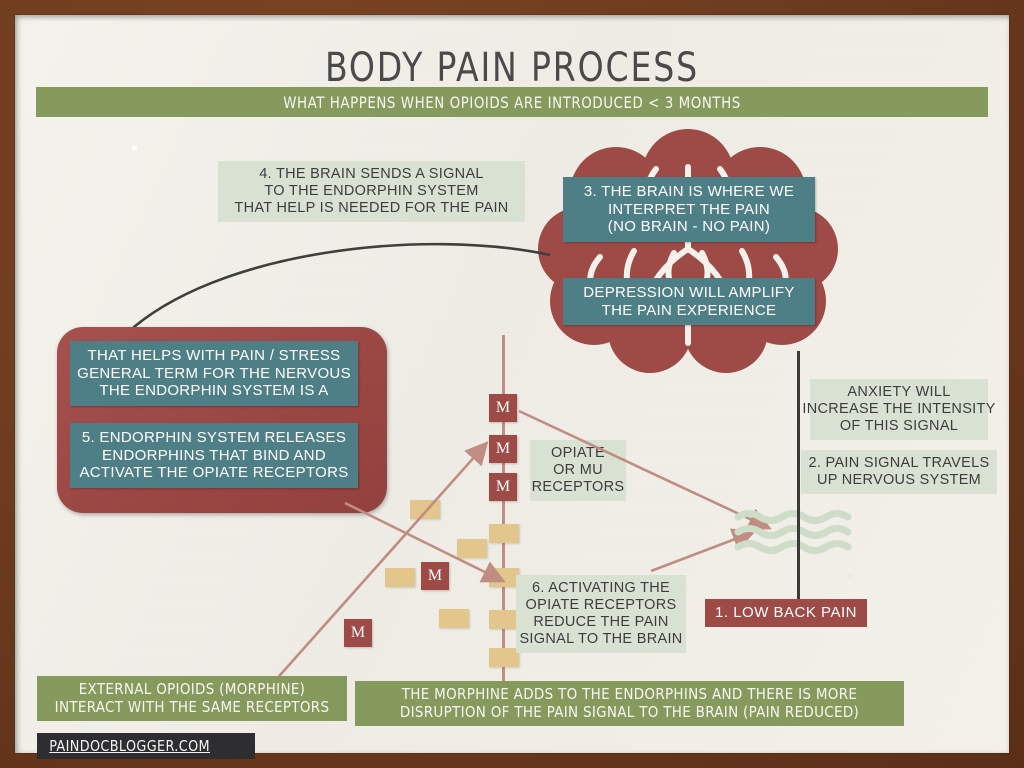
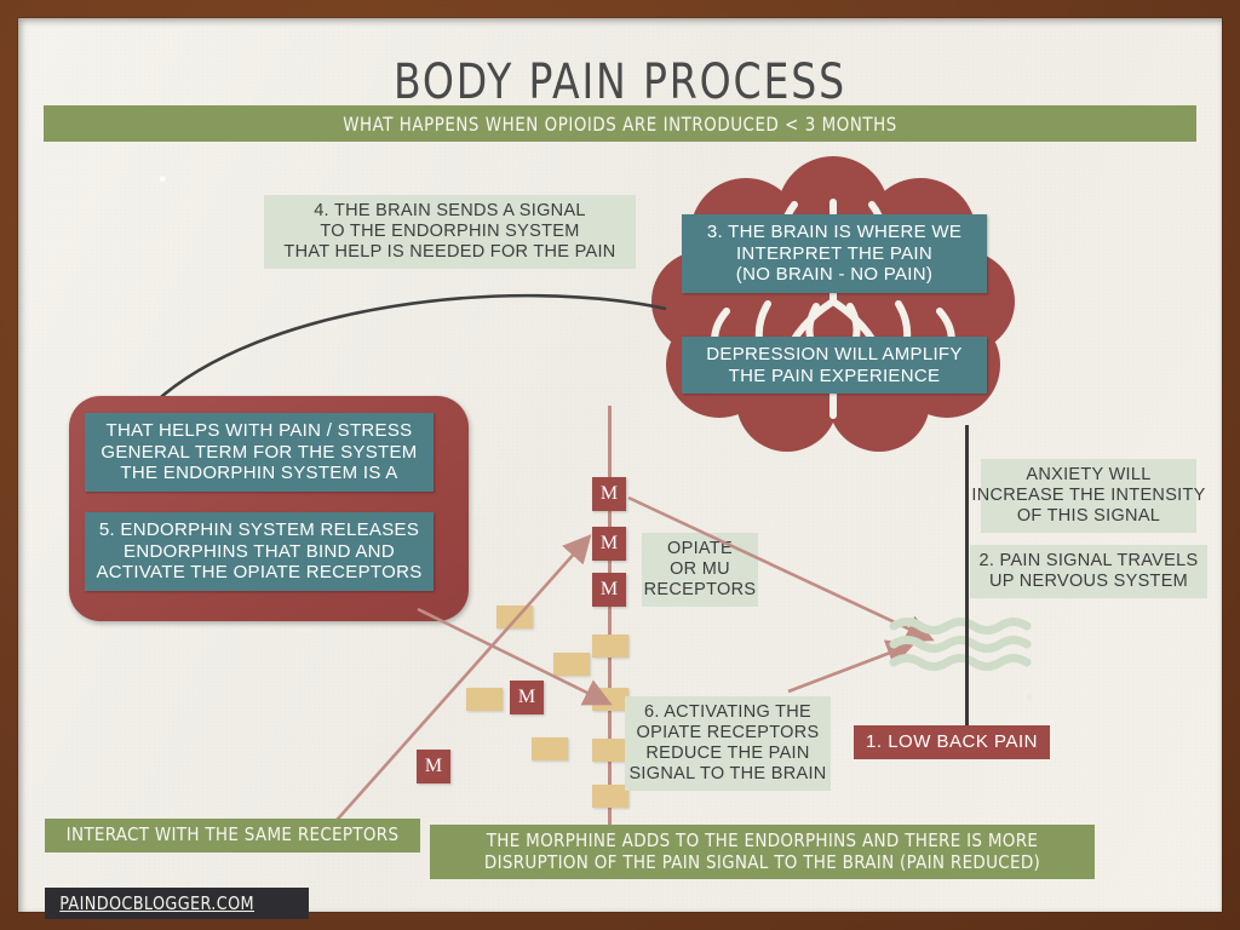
  BODY PAIN PROCESS
  WHAT HAPPENS WHEN OPIOIDS ARE INTRODUCED < 3 MONTHS
  3. THE BRAIN IS WHERE WE
  INTERPRET THE PAIN
  (NO BRAIN - NO PAIN)
  DEPRESSION WILL AMPLIFY
  THE PAIN EXPERIENCE
  4. THE BRAIN SENDS A SIGNAL
  TO THE ENDORPHIN SYSTEM
  THAT HELP IS NEEDED FOR THE PAIN
  THAT HELPS WITH PAIN / STRESS
- GENERAL TERM FOR THE NERVOUS
+ GENERAL TERM FOR THE SYSTEM
  THE ENDORPHIN SYSTEM IS A
  5. ENDORPHIN SYSTEM RELEASES
  ENDORPHINS THAT BIND AND
  ACTIVATE THE OPIATE RECEPTORS
  M
  M
  M
  M
  M
  OPIATE
  OR MU
  RECEPTORS
  ANXIETY WILL
  INCREASE THE INTENSITY
  OF THIS SIGNAL
  2. PAIN SIGNAL TRAVELS
  UP NERVOUS SYSTEM
  6. ACTIVATING THE
  OPIATE RECEPTORS
  REDUCE THE PAIN
  SIGNAL TO THE BRAIN
  1. LOW BACK PAIN
- EXTERNAL OPIOIDS (MORPHINE)
  INTERACT WITH THE SAME RECEPTORS
  THE MORPHINE ADDS TO THE ENDORPHINS AND THERE IS MORE
  DISRUPTION OF THE PAIN SIGNAL TO THE BRAIN (PAIN REDUCED)
  PAINDOCBLOGGER.COM
